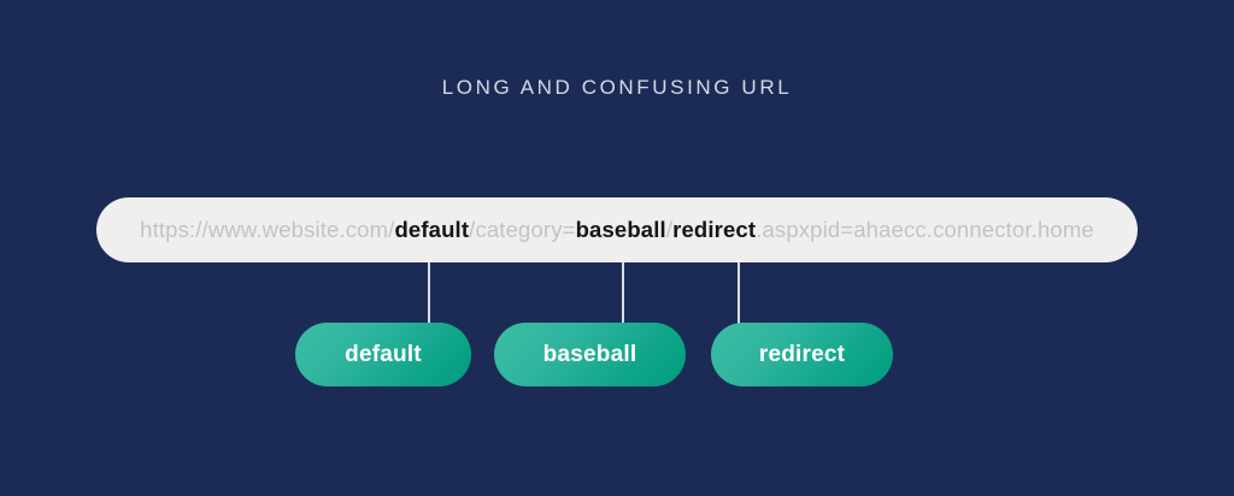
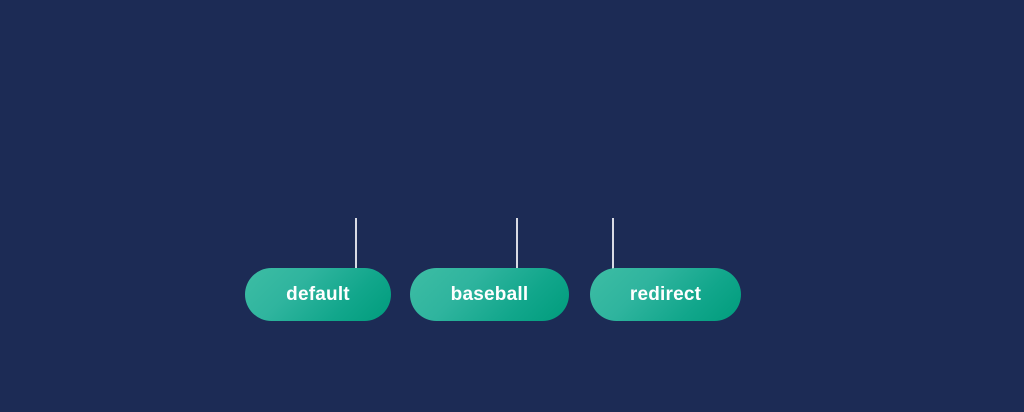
- LONG AND CONFUSING URL
- https://www.website.com/default/category=baseball/redirect.aspxpid=ahaecc.connector.home
  default
  baseball
  redirect
